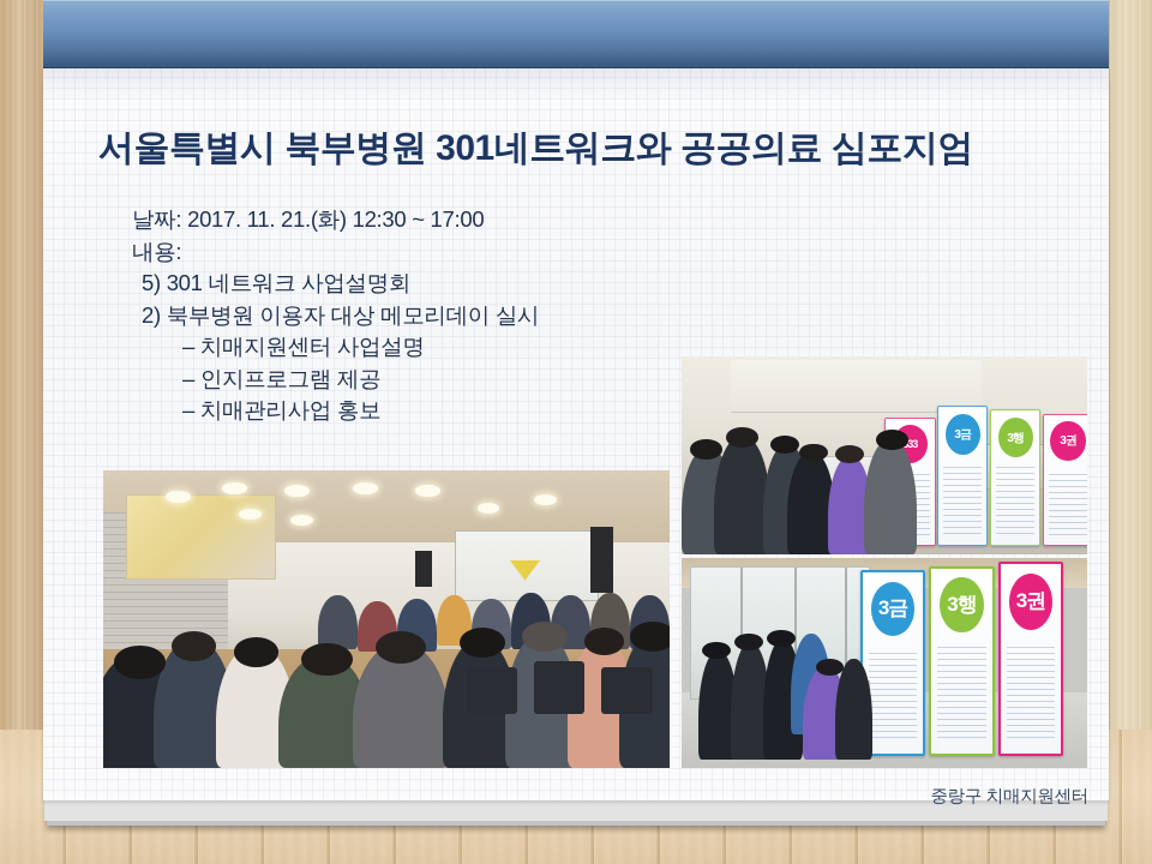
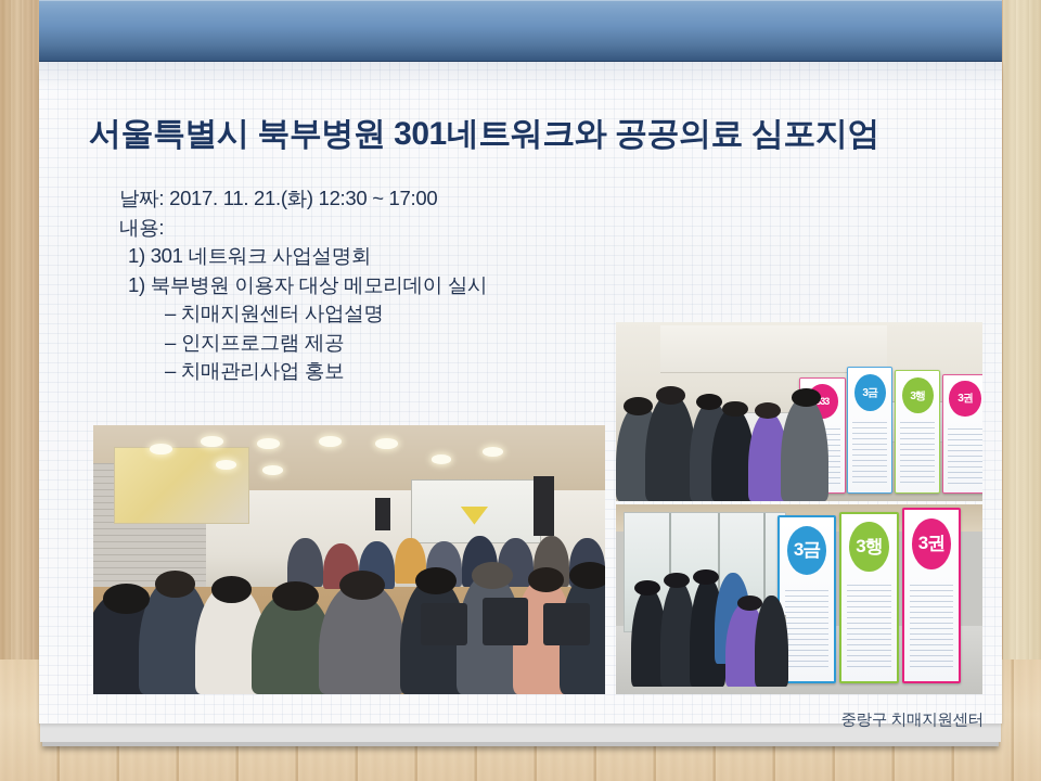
  서울특별시 북부병원 301네트워크와 공공의료 심포지엄
  날짜: 2017. 11. 21.(화) 12:30 ~ 17:00
  내용:
- 5) 301 네트워크 사업설명회
+ 1) 301 네트워크 사업설명회
- 2) 북부병원 이용자 대상 메모리데이 실시
+ 1) 북부병원 이용자 대상 메모리데이 실시
  – 치매지원센터 사업설명
  – 인지프로그램 제공
  – 치매관리사업 홍보
  3금
  3행
  3권
  3금
  3행
  3권
  중랑구 치매지원센터
